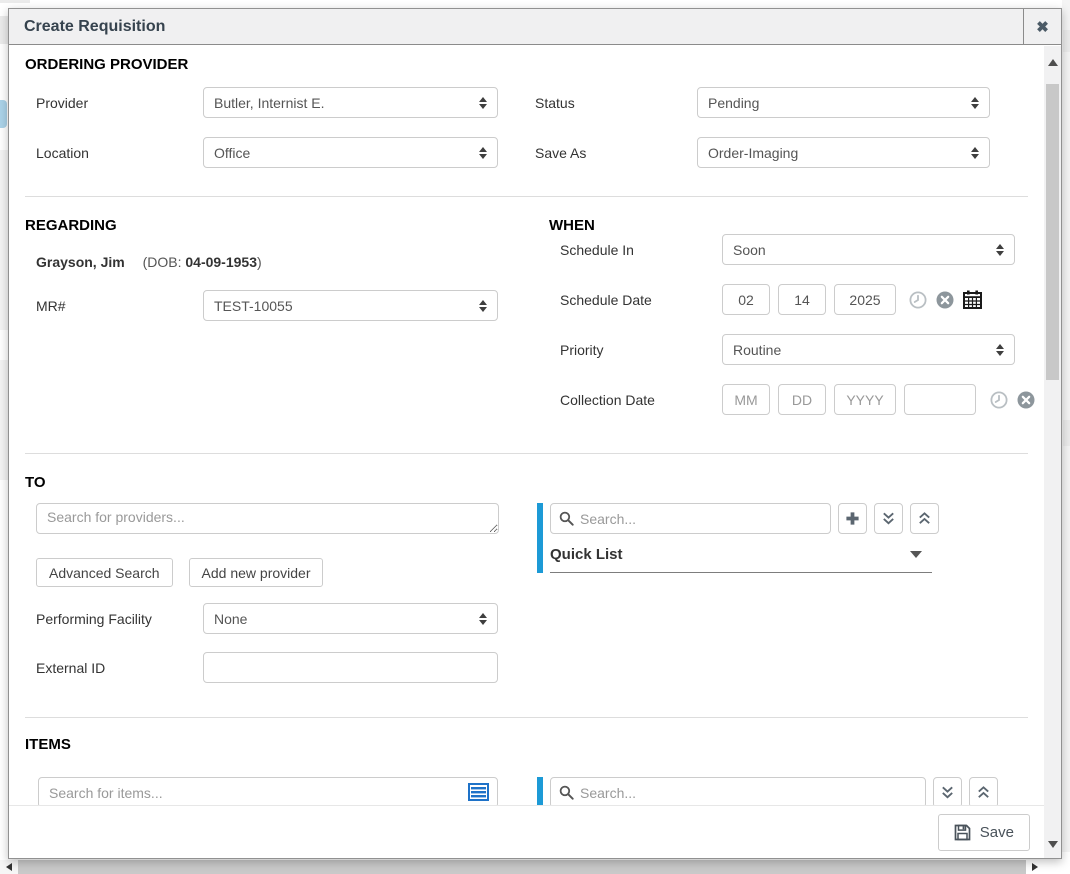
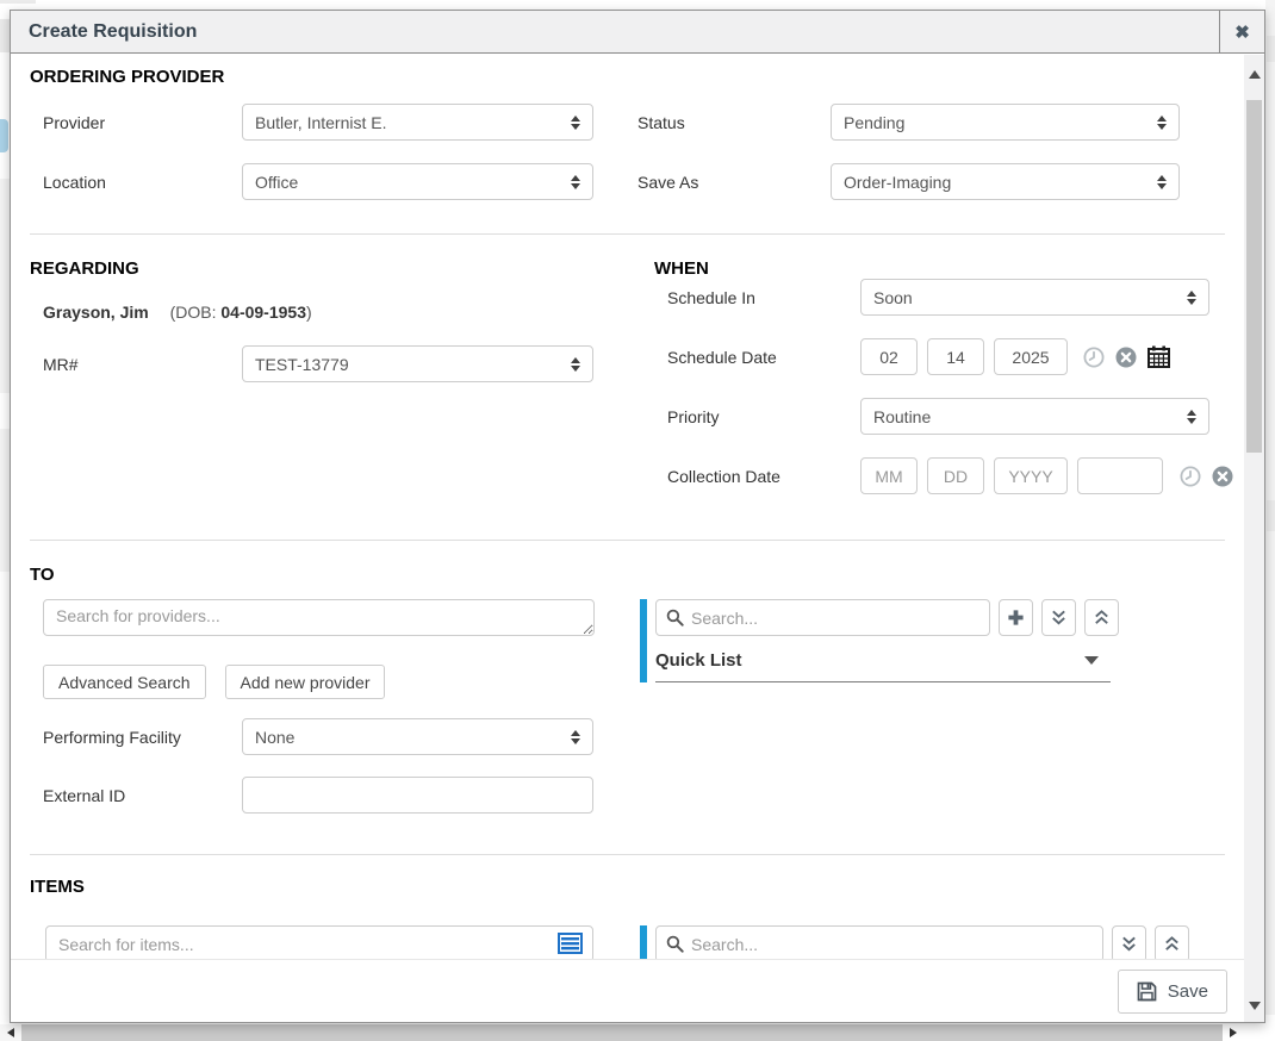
  Create Requisition
  ✖
  ORDERING PROVIDER
  Provider
  Butler, Internist E.
  Status
  Pending
  Location
  Office
  Save As
  Order-Imaging
  REGARDING
  Grayson, Jim (DOB: 04-09-1953)
  MR#
- TEST-10055
+ TEST-13779
  WHEN
  Schedule In
  Soon
  Schedule Date
  02
  14
  2025
  Priority
  Routine
  Collection Date
  MM
  DD
  YYYY
  TO
  Search for providers...
  Advanced Search
  Add new provider
  Performing Facility
  None
  External ID
  Search...
  Quick List
  ITEMS
  Search for items...
  Search...
  Save
